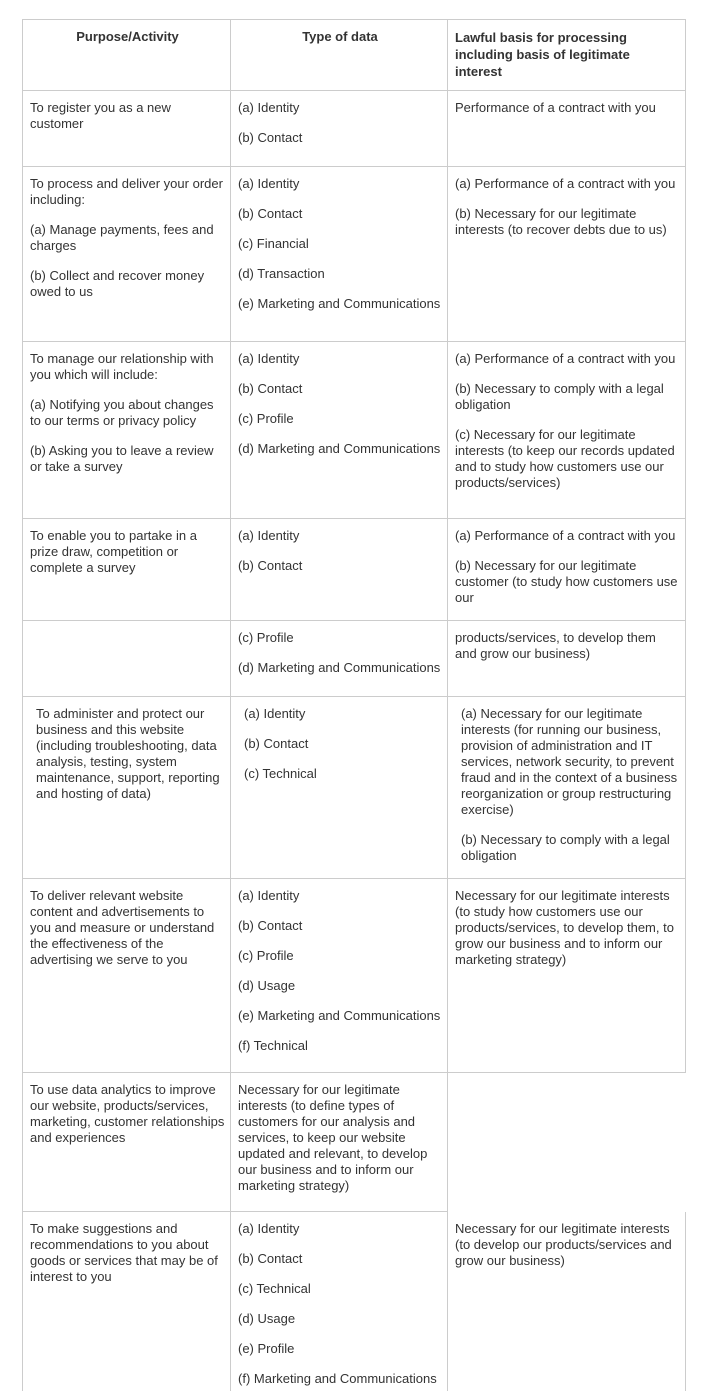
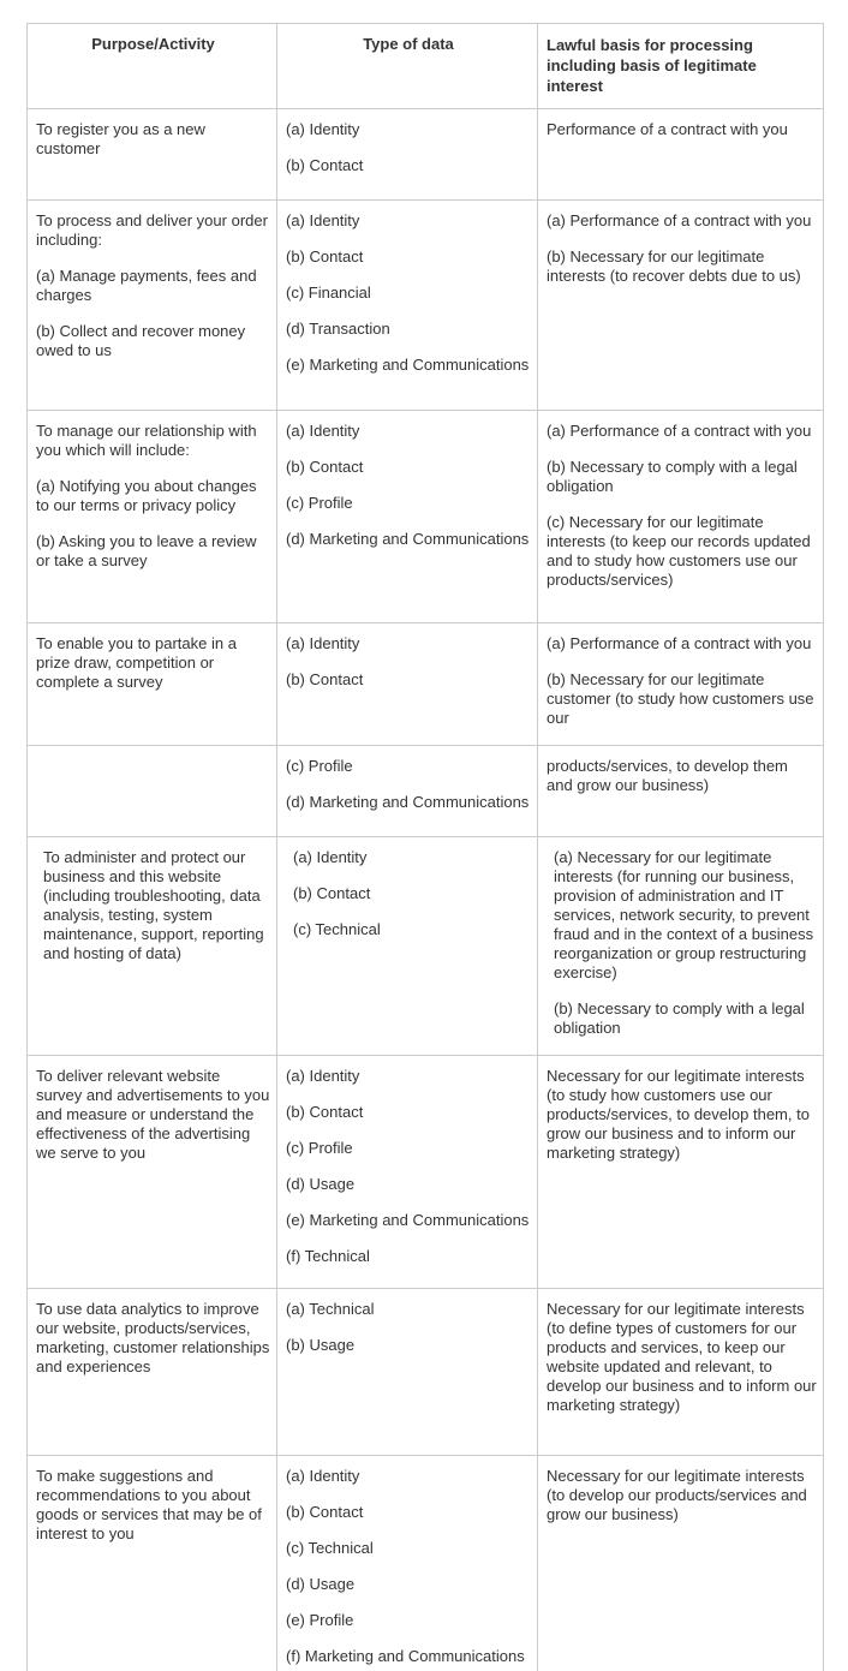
  Purpose/Activity
  Type of data
  Lawful basis for processing including basis of legitimate interest
  To register you as a new customer
  (a) Identity
  (b) Contact
  Performance of a contract with you
  To process and deliver your order including:
  (a) Manage payments, fees and charges
  (b) Collect and recover money owed to us
  (a) Identity
  (b) Contact
  (c) Financial
  (d) Transaction
  (e) Marketing and Communications
  (a) Performance of a contract with you
  (b) Necessary for our legitimate interests (to recover debts due to us)
  To manage our relationship with you which will include:
  (a) Notifying you about changes to our terms or privacy policy
  (b) Asking you to leave a review or take a survey
  (a) Identity
  (b) Contact
  (c) Profile
  (d) Marketing and Communications
  (a) Performance of a contract with you
  (b) Necessary to comply with a legal obligation
  (c) Necessary for our legitimate interests (to keep our records updated and to study how customers use our products/services)
  To enable you to partake in a prize draw, competition or complete a survey
  (a) Identity
  (b) Contact
  (a) Performance of a contract with you
  (b) Necessary for our legitimate customer (to study how customers use our
  (c) Profile
  (d) Marketing and Communications
  products/services, to develop them and grow our business)
  To administer and protect our business and this website (including troubleshooting, data analysis, testing, system maintenance, support, reporting and hosting of data)
  (a) Identity
  (b) Contact
  (c) Technical
  (a) Necessary for our legitimate interests (for running our business, provision of administration and IT services, network security, to prevent fraud and in the context of a business reorganization or group restructuring exercise)
  (b) Necessary to comply with a legal obligation
- To deliver relevant website content and advertisements to you and measure or understand the effectiveness of the advertising we serve to you
+ To deliver relevant website survey and advertisements to you and measure or understand the effectiveness of the advertising we serve to you
  (a) Identity
  (b) Contact
  (c) Profile
  (d) Usage
  (e) Marketing and Communications
  (f) Technical
  Necessary for our legitimate interests (to study how customers use our products/services, to develop them, to grow our business and to inform our marketing strategy)
  To use data analytics to improve our website, products/services, marketing, customer relationships and experiences
+ (a) Technical
+ (b) Usage
- Necessary for our legitimate interests (to define types of customers for our analysis and services, to keep our website updated and relevant, to develop our business and to inform our marketing strategy)
+ Necessary for our legitimate interests (to define types of customers for our products and services, to keep our website updated and relevant, to develop our business and to inform our marketing strategy)
  To make suggestions and recommendations to you about goods or services that may be of interest to you
  (a) Identity
  (b) Contact
  (c) Technical
  (d) Usage
  (e) Profile
  (f) Marketing and Communications
  Necessary for our legitimate interests (to develop our products/services and grow our business)
